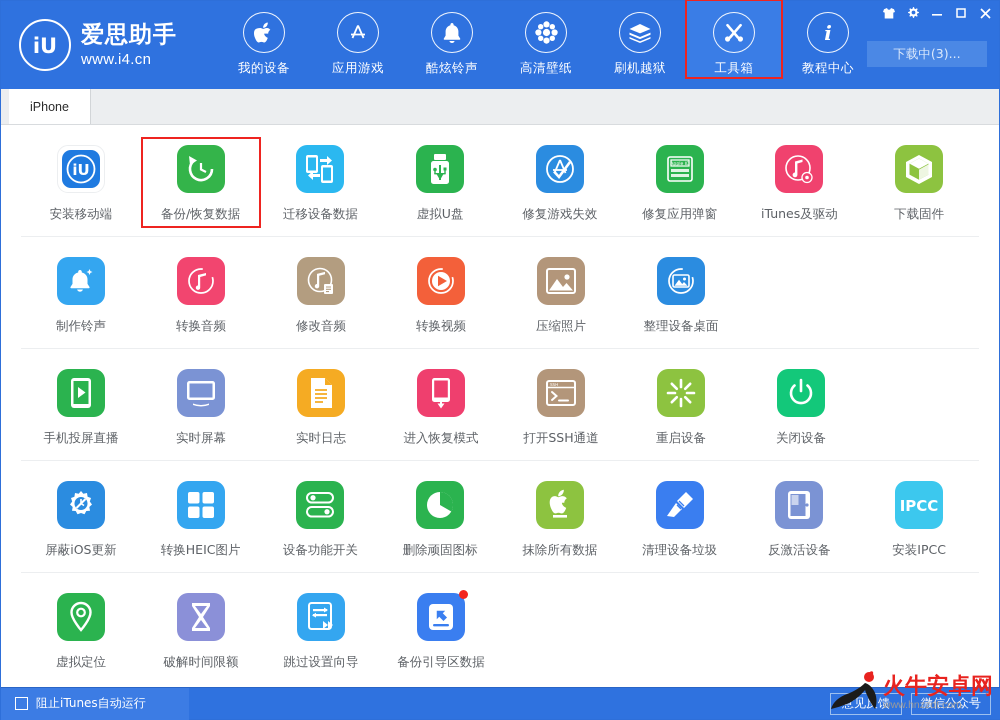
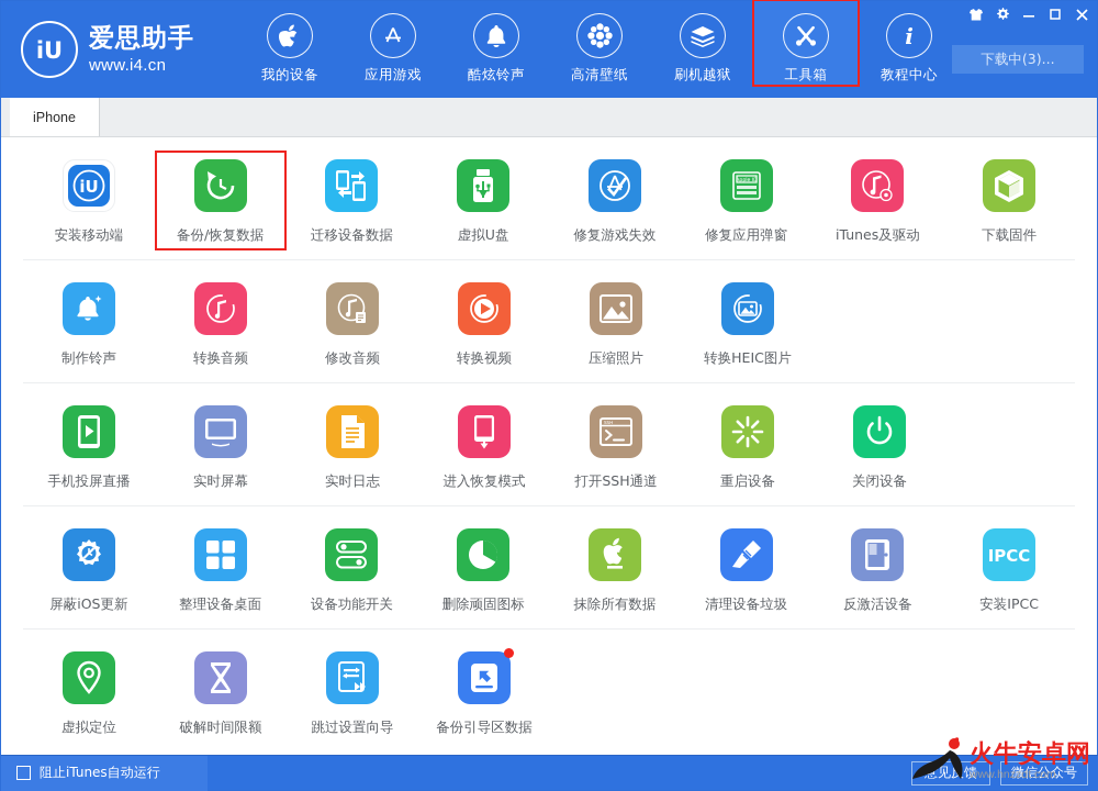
  iU
  爱思助手
  www.i4.cn
  我的设备
  应用游戏
  酷炫铃声
  高清壁纸
  刷机越狱
  工具箱
  i
  教程中心
  下载中(3)...
  iPhone
  iU
  安装移动端
  备份/恢复数据
  迁移设备数据
  虚拟U盘
  修复游戏失效
  修复应用弹窗
  iTunes及驱动
  下载固件
  制作铃声
  转换音频
  修改音频
  转换视频
  压缩照片
- 整理设备桌面
+ 转换HEIC图片
  手机投屏直播
  实时屏幕
  实时日志
  进入恢复模式
  打开SSH通道
  重启设备
  关闭设备
  屏蔽iOS更新
- 转换HEIC图片
+ 整理设备桌面
  设备功能开关
  删除顽固图标
  抹除所有数据
  清理设备垃圾
  反激活设备
  IPCC
  安装IPCC
  虚拟定位
  破解时间限额
  跳过设置向导
  备份引导区数据
  阻止iTunes自动运行
  微信公众号
  火牛安卓网
  www.hnzzdt.com
